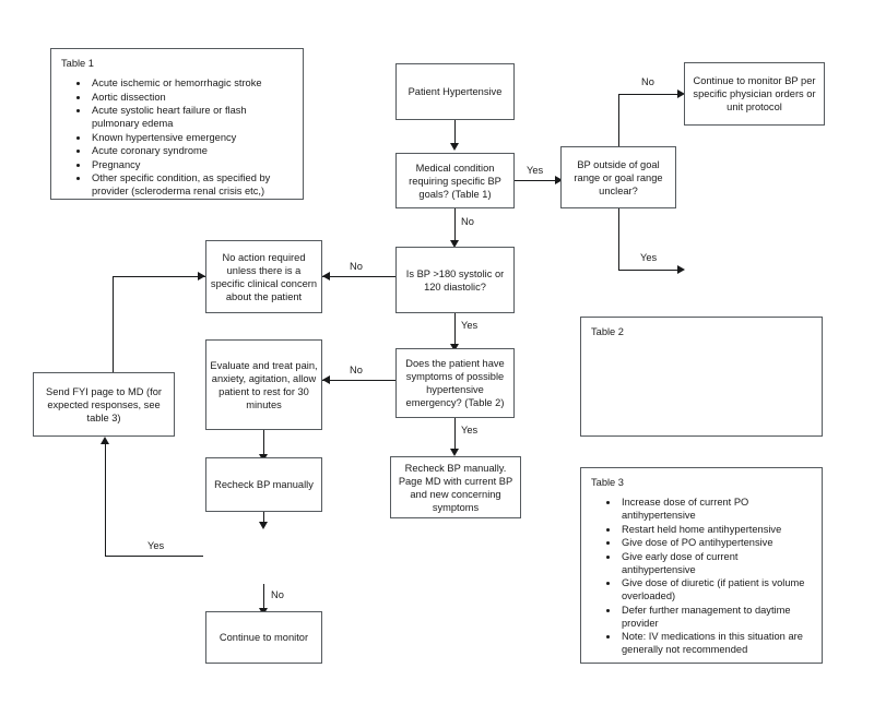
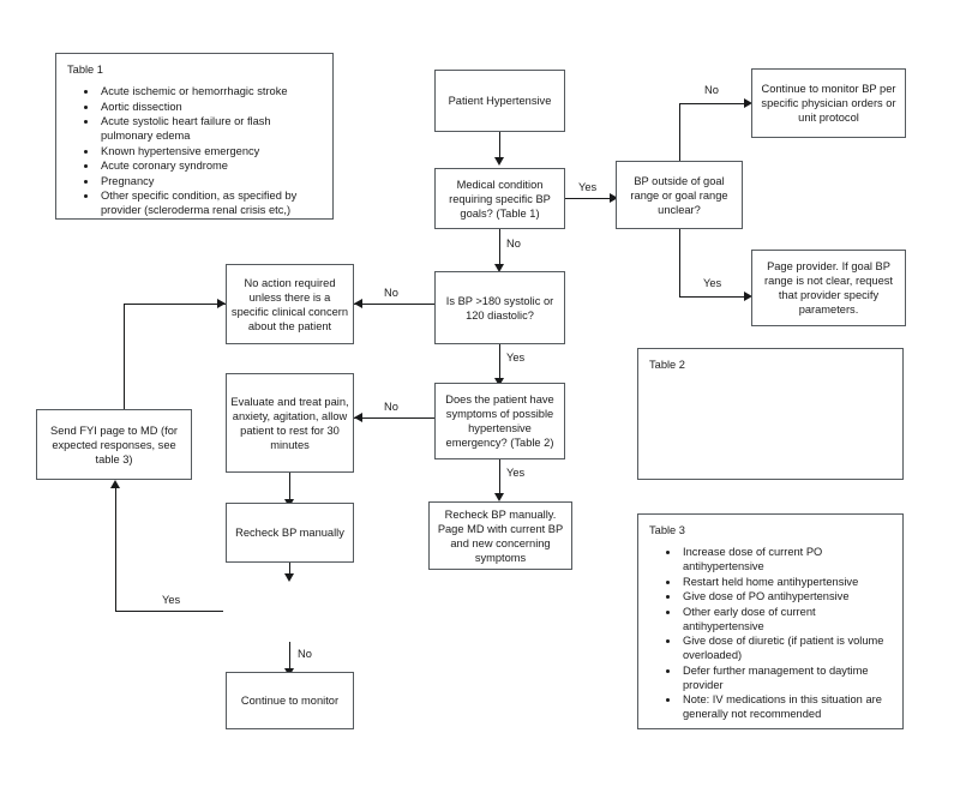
  Table 1
  Acute ischemic or hemorrhagic stroke
  Aortic dissection
  Acute systolic heart failure or flash pulmonary edema
  Known hypertensive emergency
  Acute coronary syndrome
  Pregnancy
  Other specific condition, as specified by provider (scleroderma renal crisis etc,)
  Table 2
  Table 3
  Increase dose of current PO antihypertensive
  Restart held home antihypertensive
  Give dose of PO antihypertensive
- Give early dose of current antihypertensive
+ Other early dose of current antihypertensive
  Give dose of diuretic (if patient is volume overloaded)
  Defer further management to daytime provider
  Note: IV medications in this situation are generally not recommended
  Yes
  No
  No
  Yes
  No
  Yes
  No
  Yes
  Yes
  No
  Patient Hypertensive
  Medical condition requiring specific BP goals? (Table 1)
  BP outside of goal range or goal range unclear?
  Continue to monitor BP per specific physician orders or unit protocol
+ Page provider. If goal BP range is not clear, request that provider specify parameters.
  Is BP >180 systolic or 120 diastolic?
  No action required unless there is a specific clinical concern about the patient
  Does the patient have symptoms of possible hypertensive emergency? (Table 2)
  Evaluate and treat pain, anxiety, agitation, allow patient to rest for 30 minutes
  Recheck BP manually. Page MD with current BP and new concerning symptoms
  Send FYI page to MD (for expected responses, see table 3)
  Recheck BP manually
  Continue to monitor
